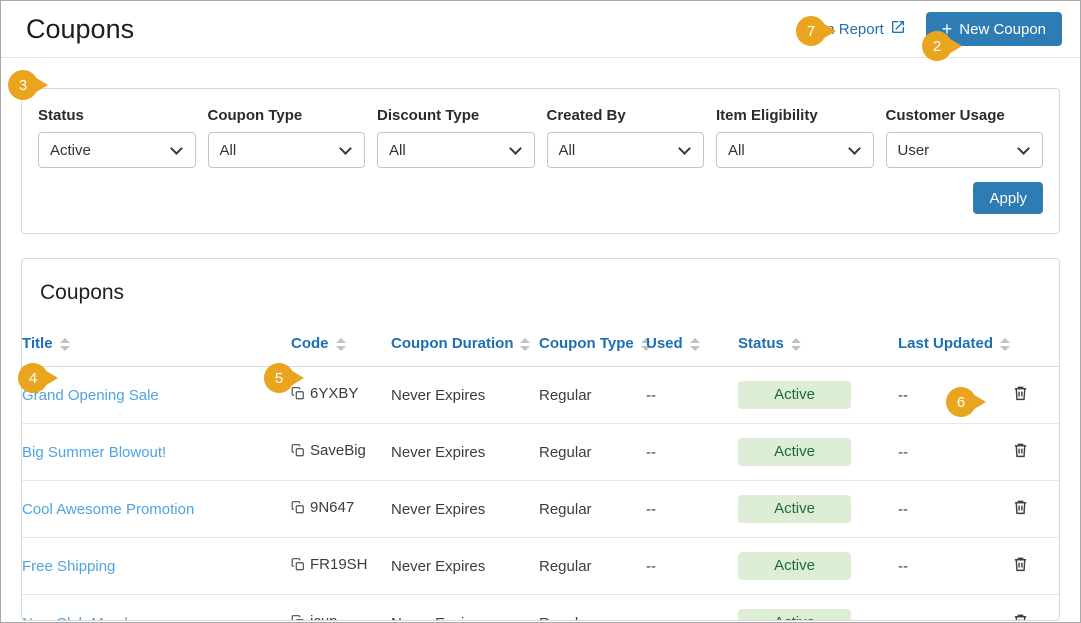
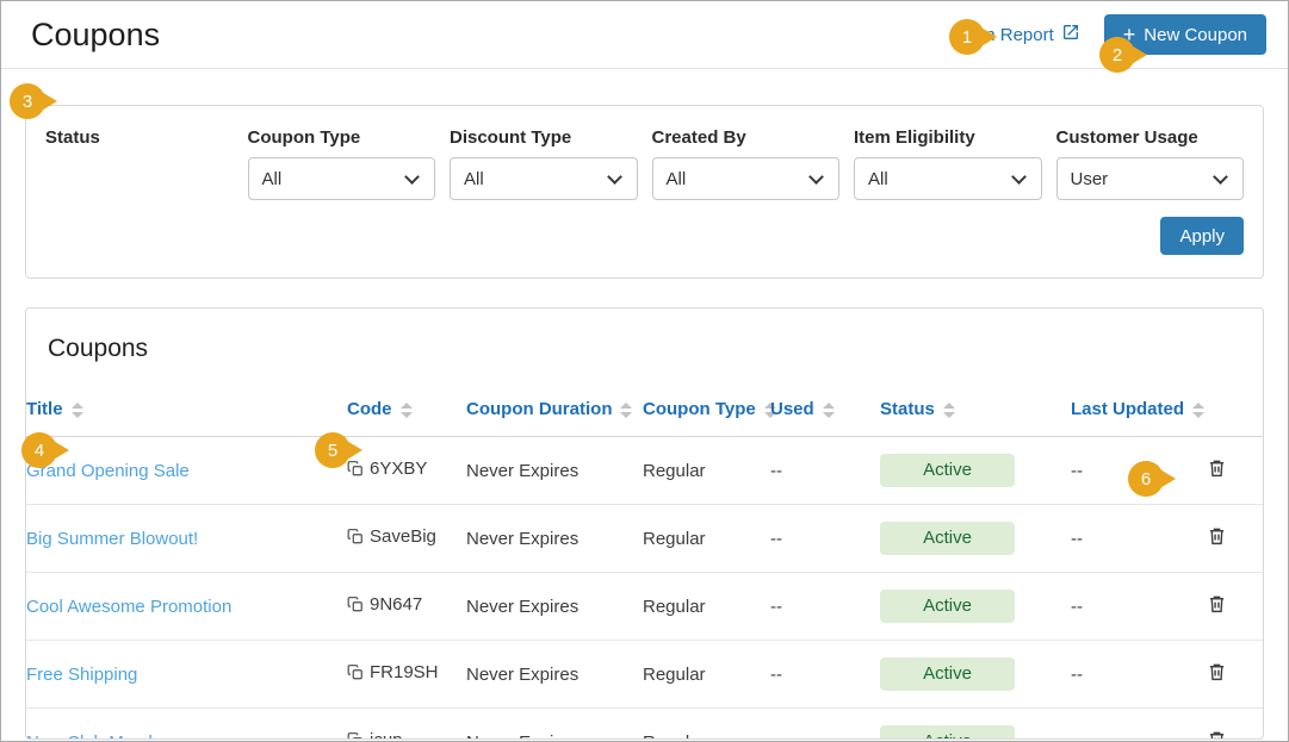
  Coupons
  +
  New Coupon
  Status
- Active
  Coupon Type
  All
  Discount Type
  All
  Created By
  All
  Item Eligibility
  All
  Customer Usage
  User
  Apply
  Coupons
  Title	Code	Coupon Duration	Coupon Type	Used	Status	Last Updated
  Grand Opening Sale	6YXBY	Never Expires	Regular	--	Active	--
  Big Summer Blowout!	SaveBig	Never Expires	Regular	--	Active	--
  Cool Awesome Promotion	9N647	Never Expires	Regular	--	Active	--
  Free Shipping	FR19SH	Never Expires	Regular	--	Active	--
- 7
+ 1
  2
  3
  4
  5
  6
